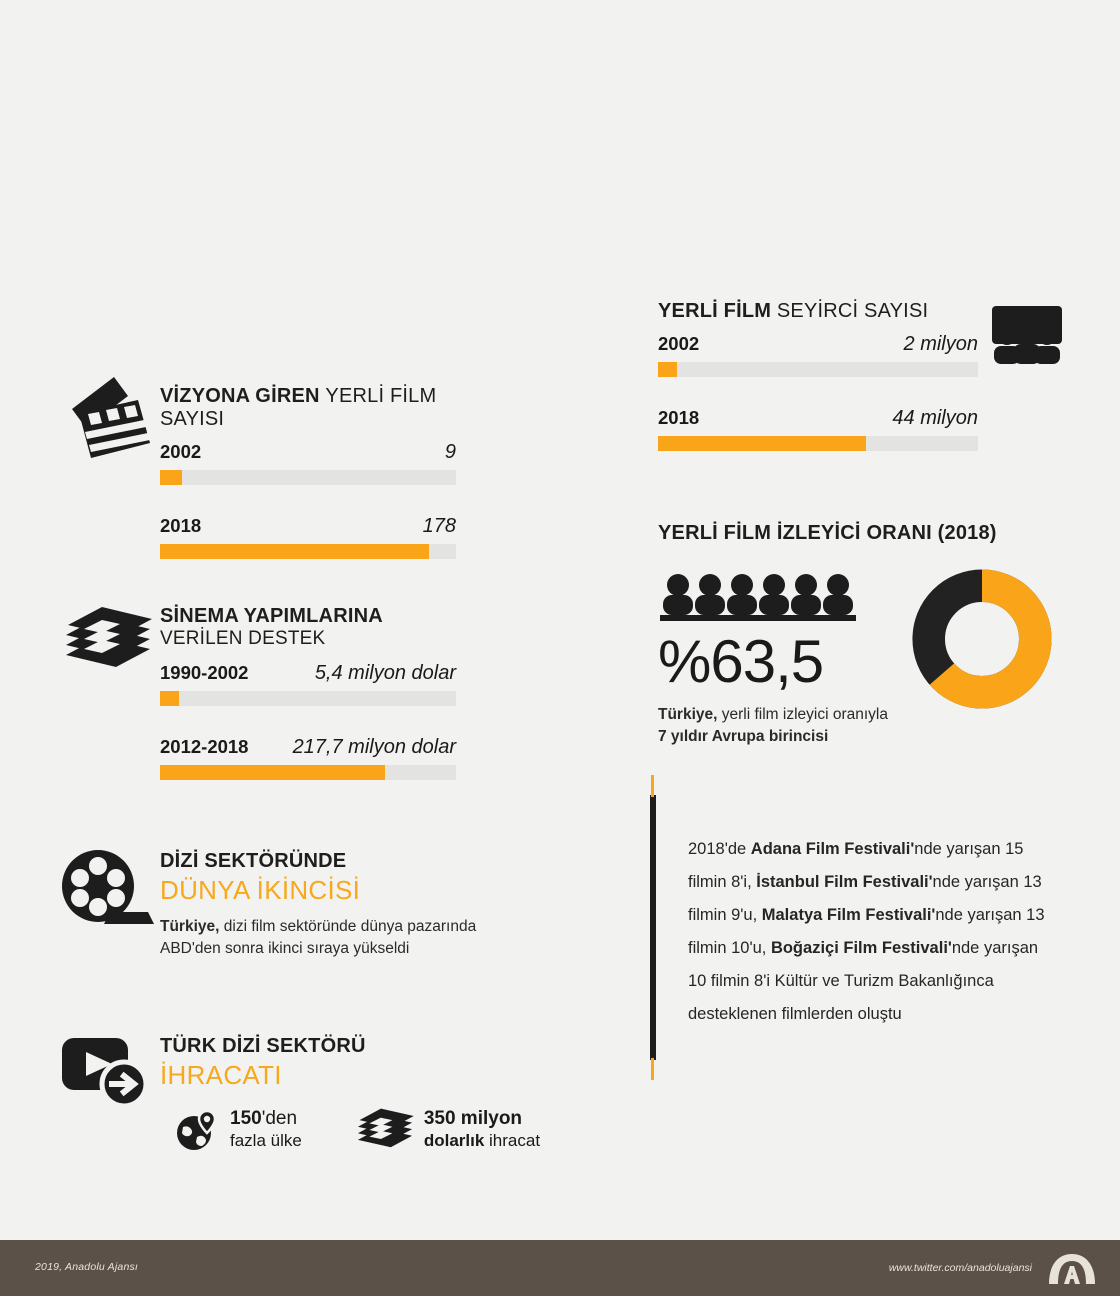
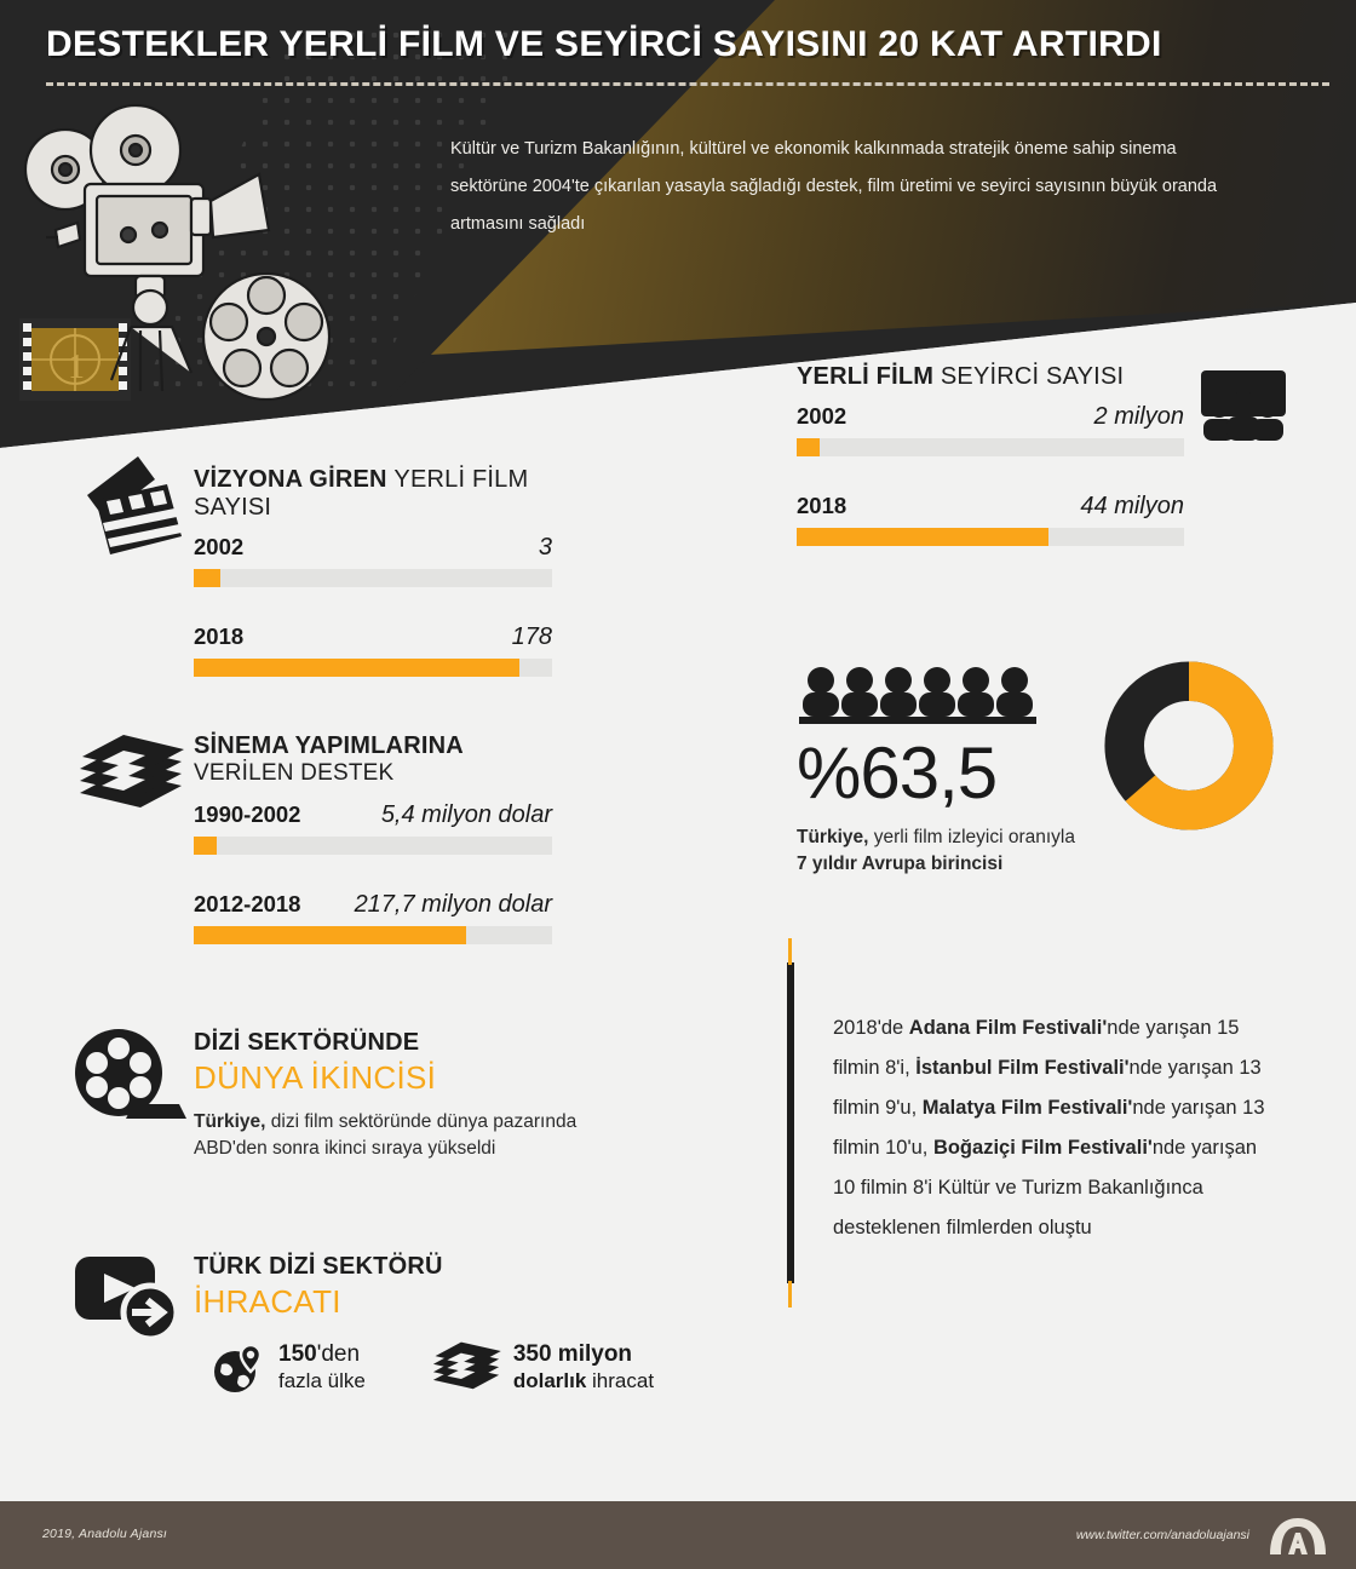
+ 1
+ DESTEKLER YERLİ FİLM VE SEYİRCİ SAYISINI 20 KAT ARTIRDI
+ Kültür ve Turizm Bakanlığının, kültürel ve ekonomik kalkınmada stratejik öneme sahip sinema sektörüne 2004'te çıkarılan yasayla sağladığı destek, film üretimi ve seyirci sayısının büyük oranda artmasını sağladı
  VİZYONA GİREN YERLİ FİLM SAYISI
  2002
- 9
+ 3
  2018
  178
  SİNEMA YAPIMLARINA
  VERİLEN DESTEK
  1990-2002
  5,4 milyon dolar
  2012-2018
  217,7 milyon dolar
  DİZİ SEKTÖRÜNDE
  DÜNYA İKİNCİSİ
  Türkiye, dizi film sektöründe dünya pazarında ABD'den sonra ikinci sıraya yükseldi
  TÜRK DİZİ SEKTÖRÜ
  İHRACATI
  150'den
  fazla ülke
  350 milyon
  dolarlık ihracat
  YERLİ FİLM SEYİRCİ SAYISI
  2002
  2 milyon
  2018
  44 milyon
- YERLİ FİLM İZLEYİCİ ORANI (2018)
  %63,5
  Türkiye, yerli film izleyici oranıyla 7 yıldır Avrupa birincisi
  2018'de Adana Film Festivali'nde yarışan 15 filmin 8'i, İstanbul Film Festivali'nde yarışan 13 filmin 9'u, Malatya Film Festivali'nde yarışan 13 filmin 10'u, Boğaziçi Film Festivali'nde yarışan 10 filmin 8'i Kültür ve Turizm Bakanlığınca desteklenen filmlerden oluştu
  2019, Anadolu Ajansı
  www.twitter.com/anadoluajansi
